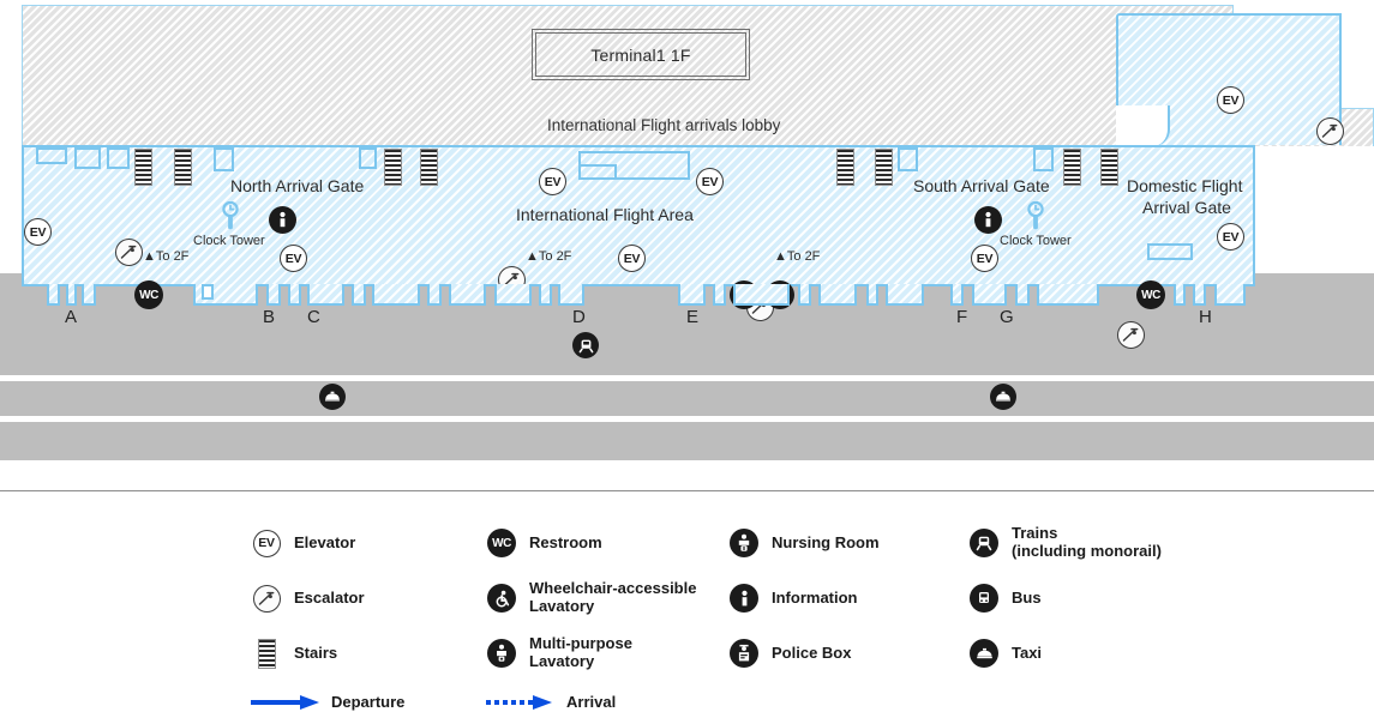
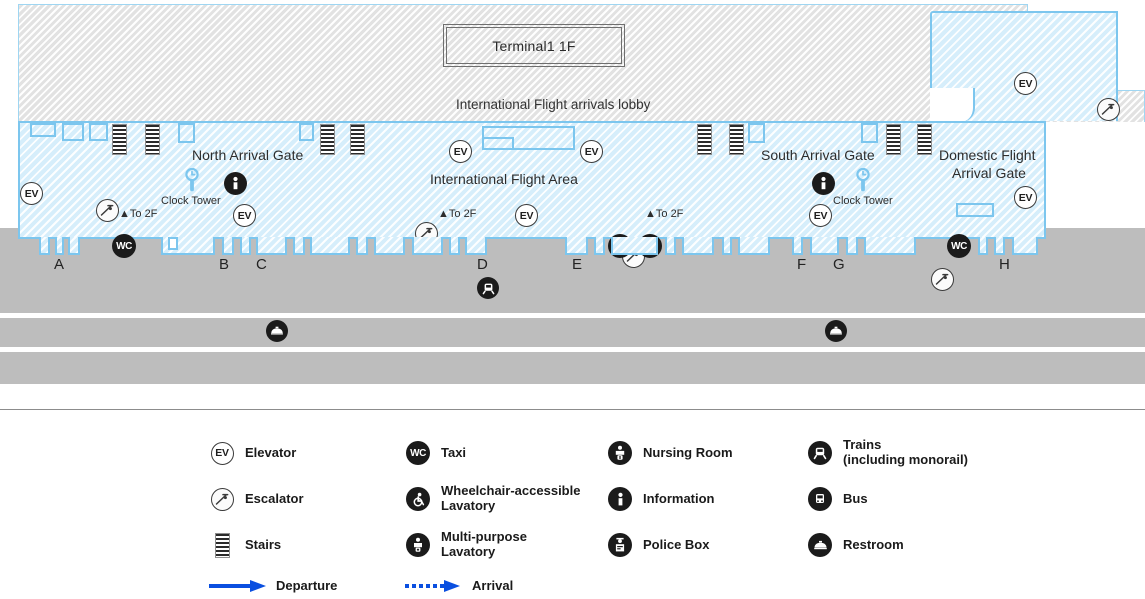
  Terminal1 1F
  International Flight arrivals lobby
  North Arrival Gate
  South Arrival Gate
  International Flight Area
  Domestic Flight
  Arrival Gate
  EV
  EV
  EV
  EV
  EV
  EV
  EV
  EV
  ▲To 2F
  ▲To 2F
  ▲To 2F
  Clock Tower
  Clock Tower
  WC
  WC
  A
  B
  C
  D
  E
  F
  G
  H
  EV
  Elevator
  Escalator
  Stairs
  WC
- Restroom
+ Taxi
  Wheelchair-accessible
  Lavatory
  Multi-purpose
  Lavatory
  Nursing Room
  Information
  Police Box
  Trains
  (including monorail)
  Bus
- Taxi
+ Restroom
  Departure
  Arrival
